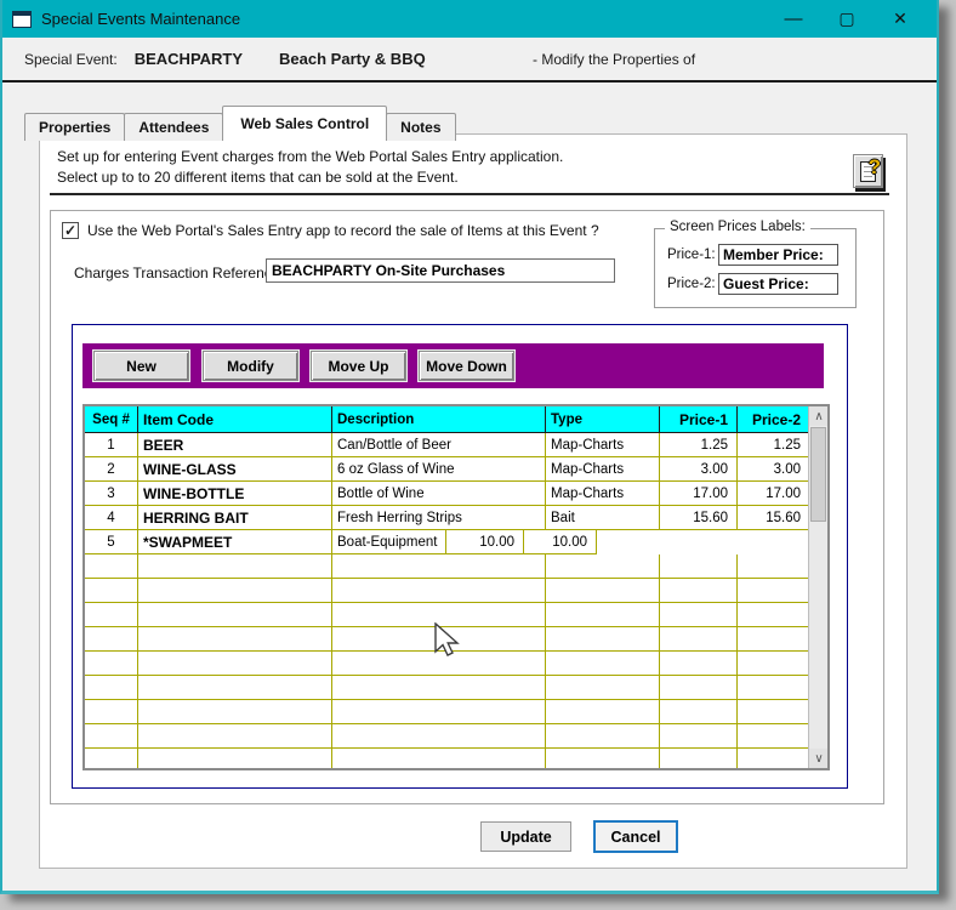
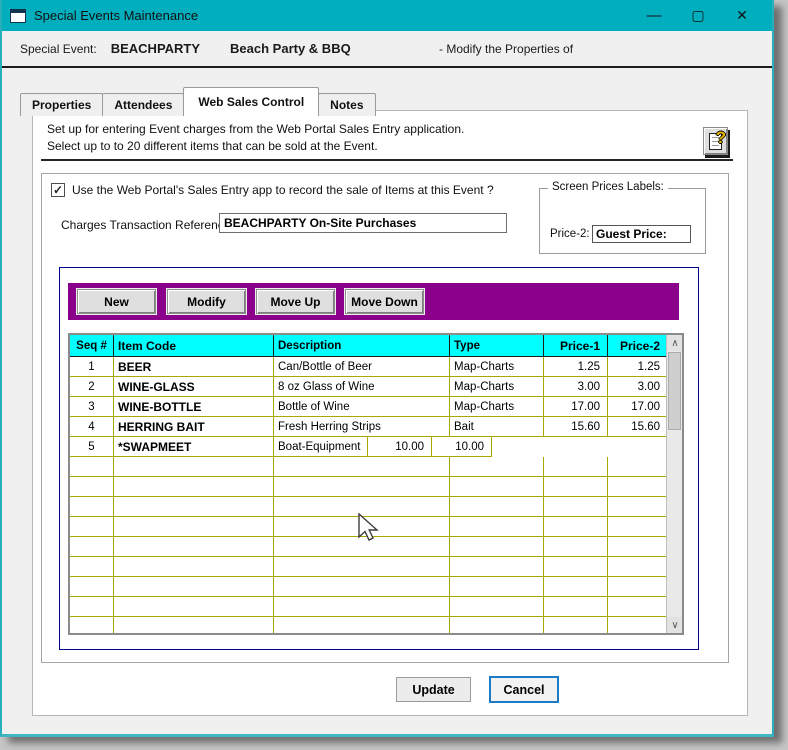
  Special Events Maintenance
  —
  ▢
  ✕
  Special Event:
  BEACHPARTY
  Beach Party & BBQ
  - Modify the Properties of
  Properties
  Attendees
  Web Sales Control
  Notes
  Set up for entering Event charges from the Web Portal Sales Entry application.
  Select up to to 20 different items that can be sold at the Event.
  ?
  ✓
  Use the Web Portal's Sales Entry app to record the sale of Items at this Event ?
  Charges Transaction Referen
  BEACHPARTY On-Site Purchases
  Screen Prices Labels:
- Price-1:
- Member Price:
  Price-2:
  Guest Price:
  New
  Modify
  Move Up
  Move Down
  Seq #
  Item Code
  Description
  Type
  Price-1
  Price-2
  1
  BEER
  Can/Bottle of Beer
  Map-Charts
  1.25
  1.25
  2
  WINE-GLASS
- 6 oz Glass of Wine
+ 8 oz Glass of Wine
  Map-Charts
  3.00
  3.00
  3
  WINE-BOTTLE
  Bottle of Wine
  Map-Charts
  17.00
  17.00
  4
  HERRING BAIT
  Fresh Herring Strips
  Bait
  15.60
  15.60
  5
  *SWAPMEET
  Boat-Equipment
  10.00
  10.00
  ∧
  ∨
  Update
  Cancel
